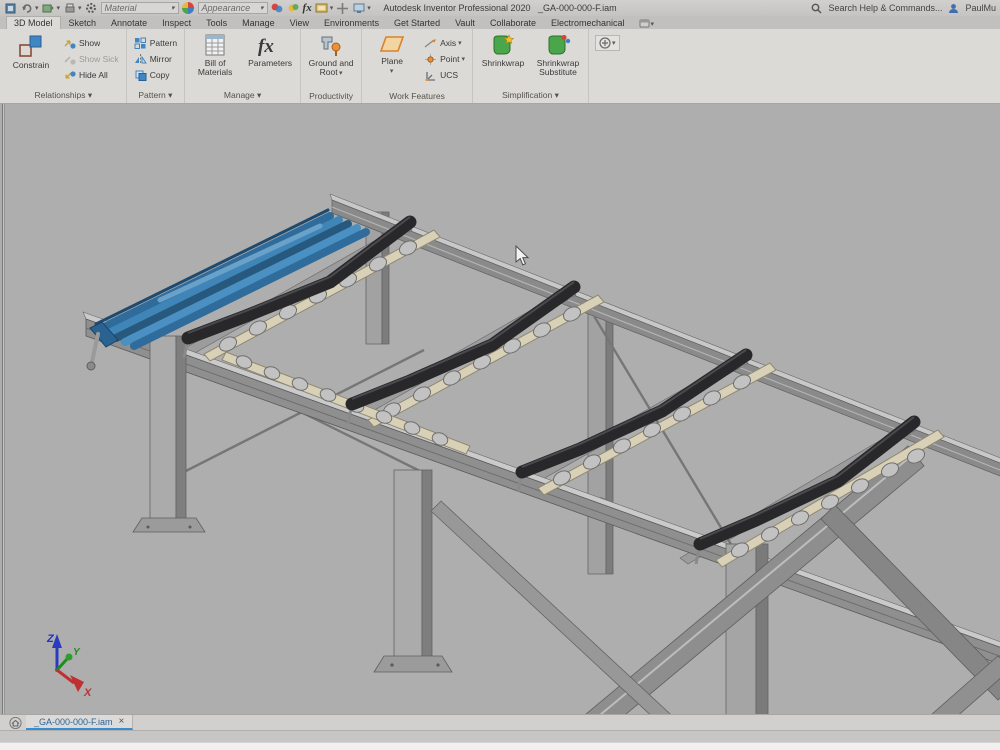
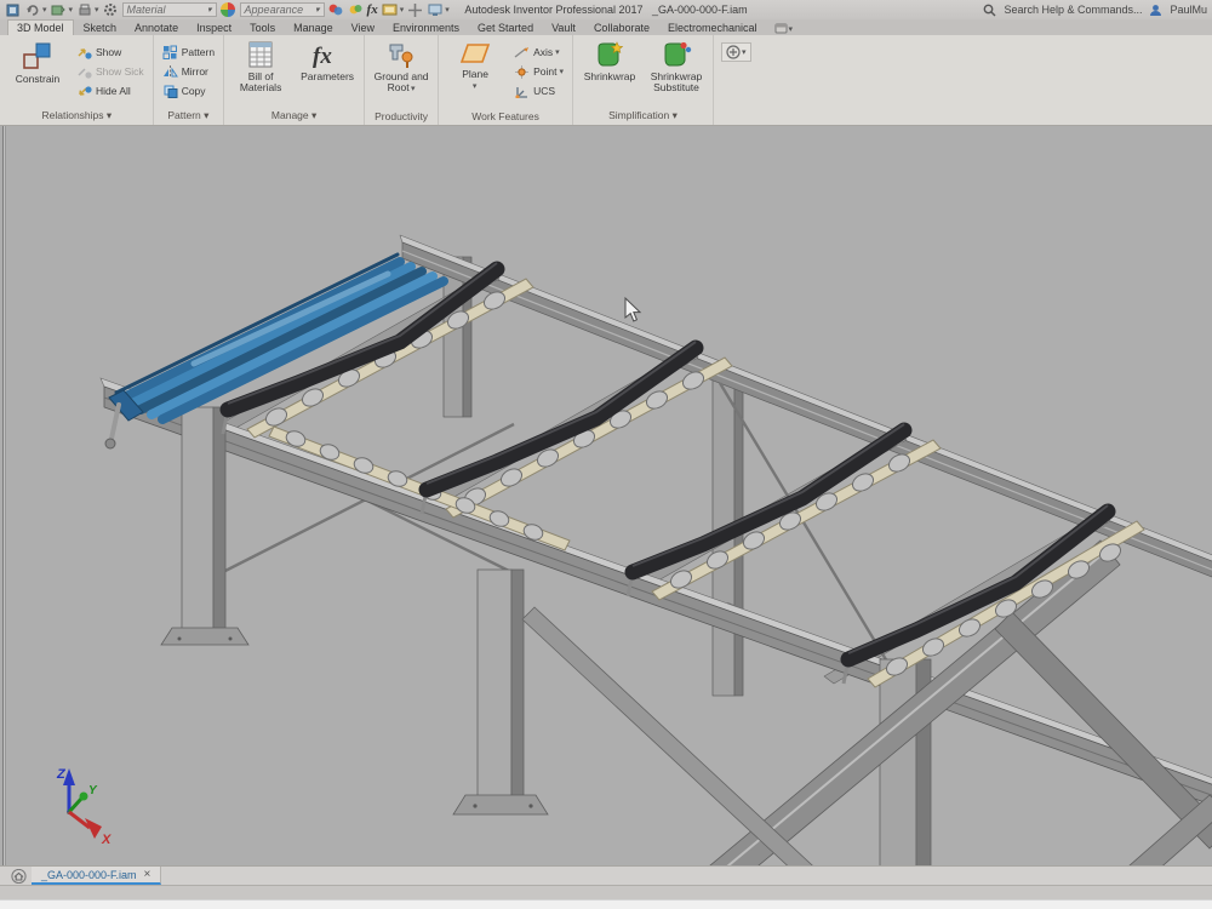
  Material
  Appearance
  fx
- Autodesk Inventor Professional 2020 _GA-000-000-F.iam
+ Autodesk Inventor Professional 2017 _GA-000-000-F.iam
  Search Help & Commands...
  PaulMu
  3D Model
  Sketch
  Annotate
  Inspect
  Tools
  Manage
  View
  Environments
  Get Started
  Vault
  Collaborate
  Electromechanical
  Constrain
  Show
  Show Sick
  Hide All
  Relationships ▾
  Pattern
  Mirror
  Copy
  Pattern ▾
  Bill of Materials
  fx
  Parameters
  Manage ▾
  Ground and Root
  Productivity
  Plane
  Axis
  Point
  UCS
  Work Features
  Shrinkwrap
  Shrinkwrap Substitute
  Simplification ▾
  Z
  Y
  X
  _GA-000-000-F.iam
  ×
